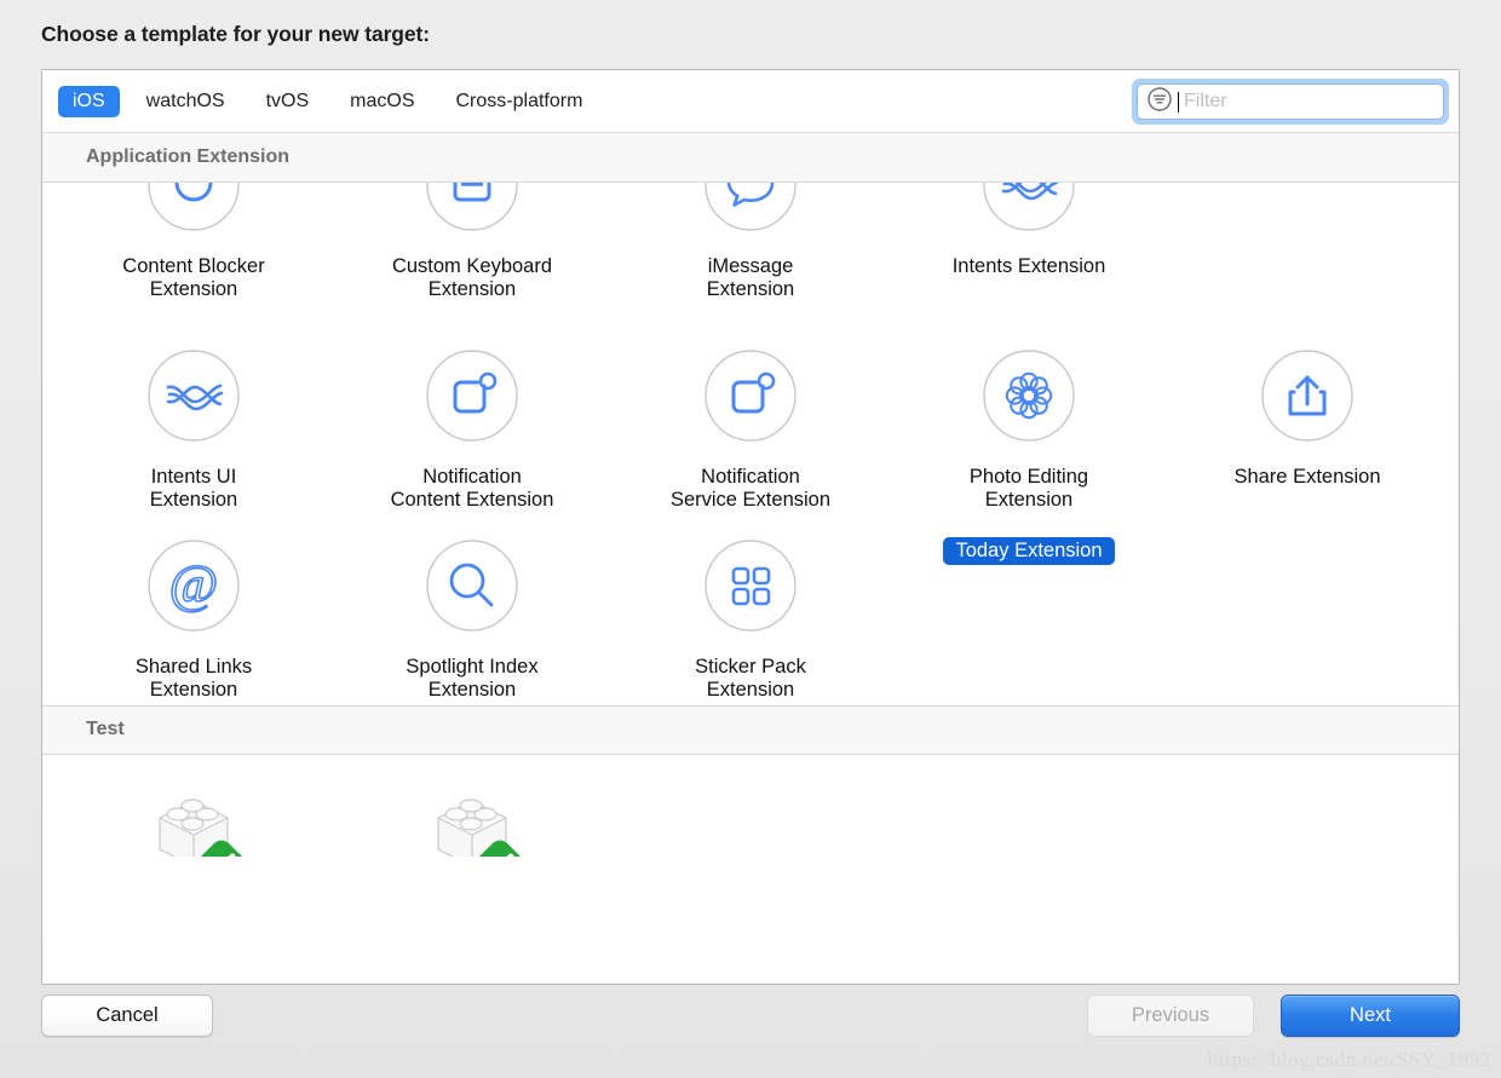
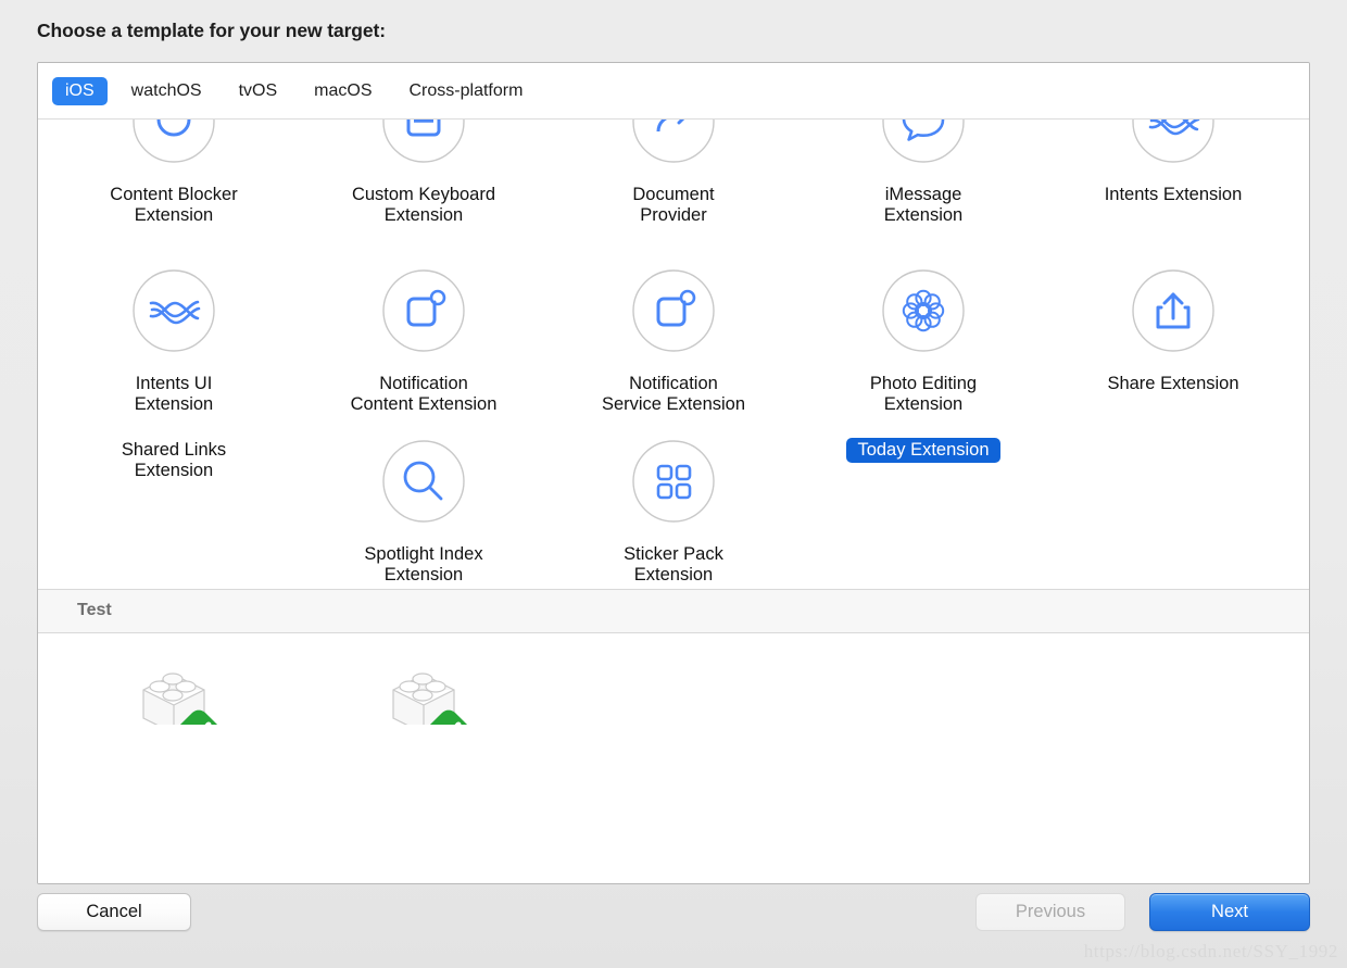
  Choose a template for your new target:
  iOS
  watchOS
  tvOS
  macOS
  Cross-platform
- Filter
- Application Extension
  Content Blocker
  Extension
  Custom Keyboard
  Extension
+ Document
+ Provider
  iMessage
  Extension
  Intents Extension
  Intents UI
  Extension
  Notification
  Content Extension
  Notification
  Service Extension
  Photo Editing
  Extension
  Share Extension
- @
  Shared Links
  Extension
  Spotlight Index
  Extension
  Sticker Pack
  Extension
  Today Extension
  Test
  Cancel
  Previous
  Next
